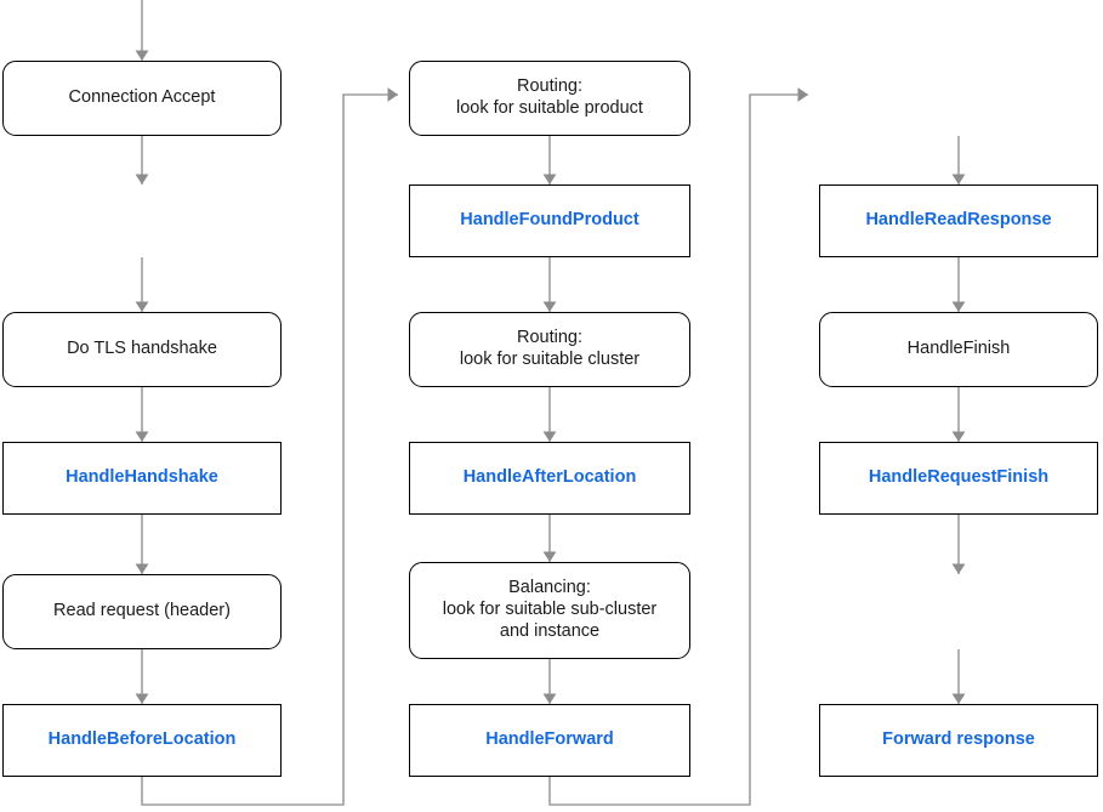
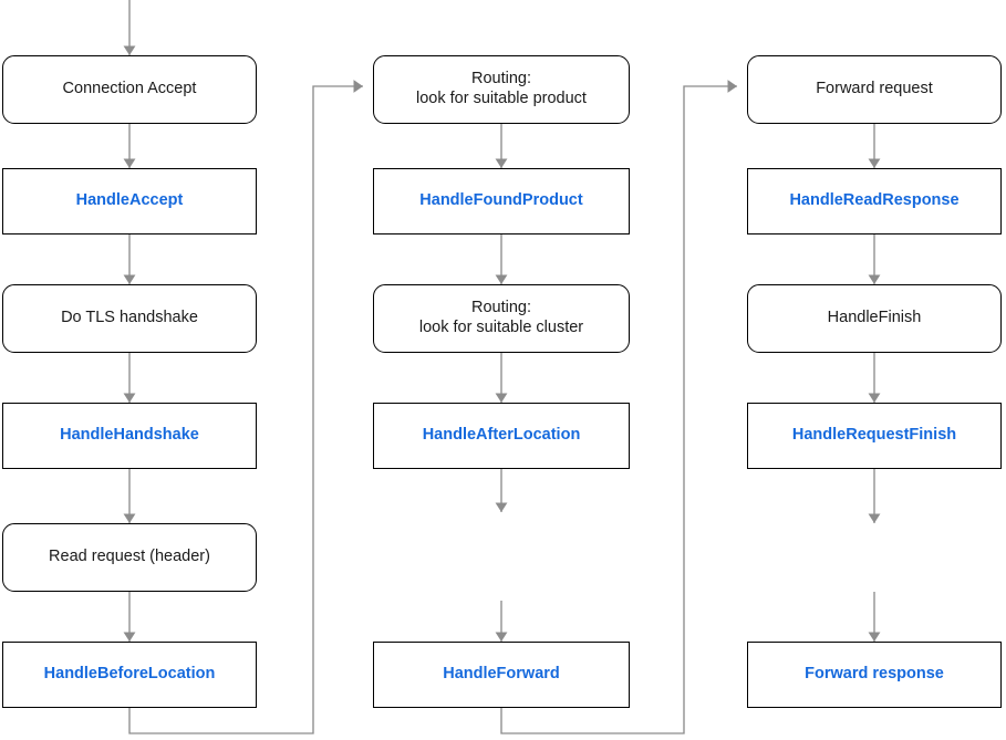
  Connection Accept
+ HandleAccept
  Do TLS handshake
  HandleHandshake
  Read request (header)
  HandleBeforeLocation
  Routing:
  look for suitable product
  HandleFoundProduct
  Routing:
  look for suitable cluster
  HandleAfterLocation
- Balancing:
- look for suitable sub-cluster
- and instance
  HandleForward
+ Forward request
  HandleReadResponse
  HandleFinish
  HandleRequestFinish
  Forward response
